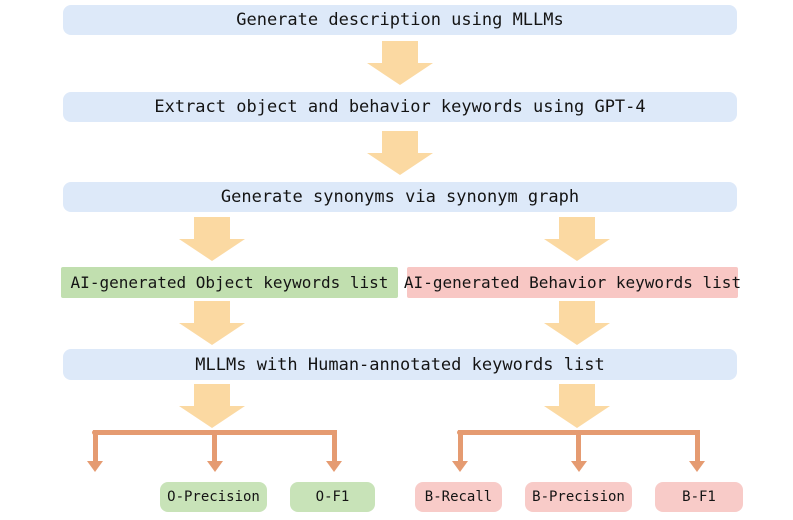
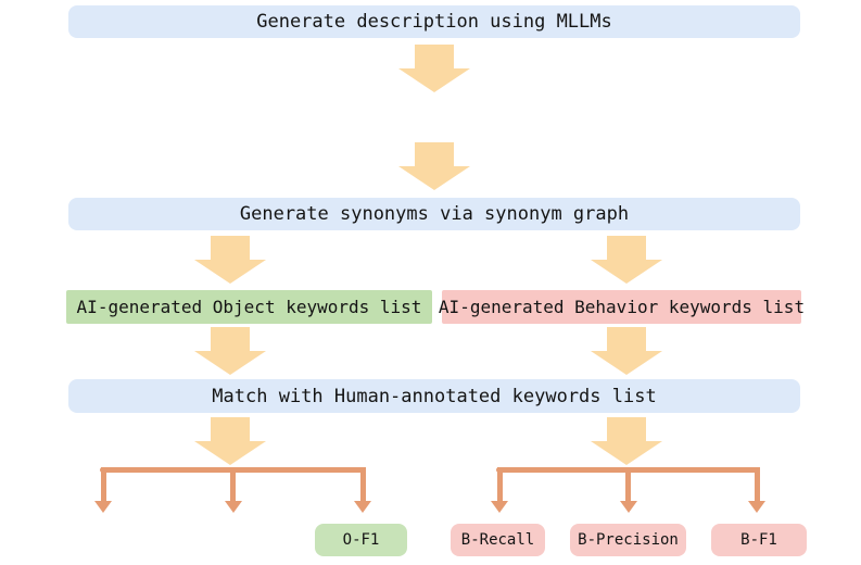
  Generate description using MLLMs
- Extract object and behavior keywords using GPT-4
  Generate synonyms via synonym graph
  AI-generated Object keywords list
  AI-generated Behavior keywords list
- MLLMs with Human-annotated keywords list
+ Match with Human-annotated keywords list
- O-Precision
  O-F1
  B-Recall
  B-Precision
  B-F1
